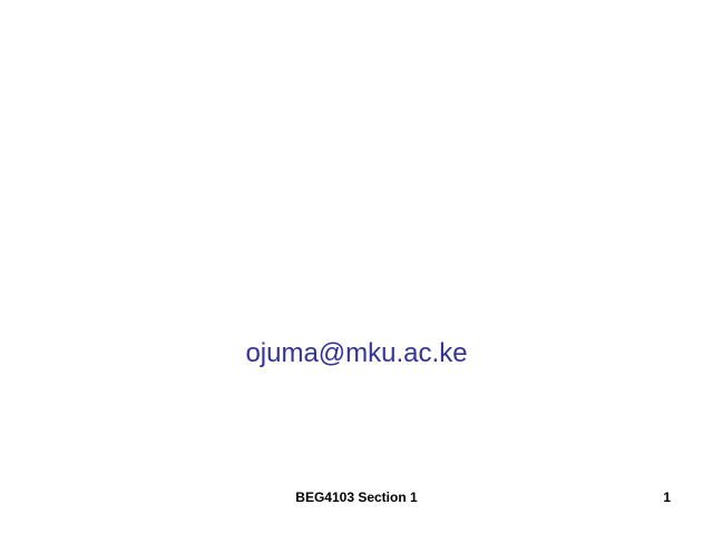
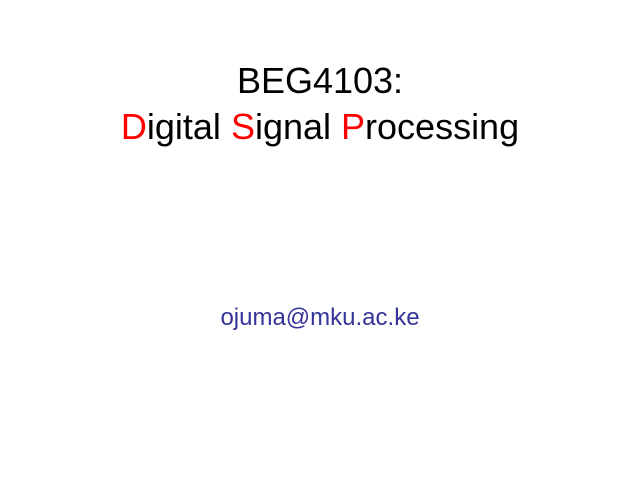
+ BEG4103:
+ Digital Signal Processing
  ojuma@mku.ac.ke
- BEG4103 Section 1
- 1
